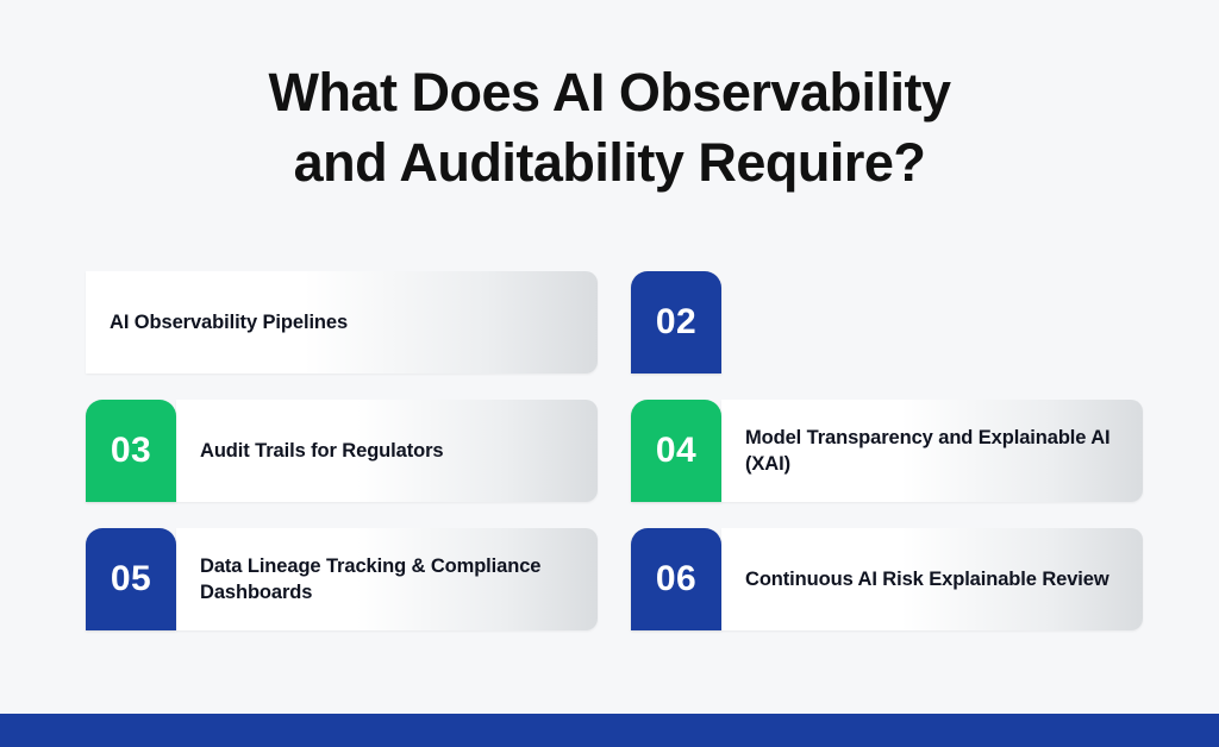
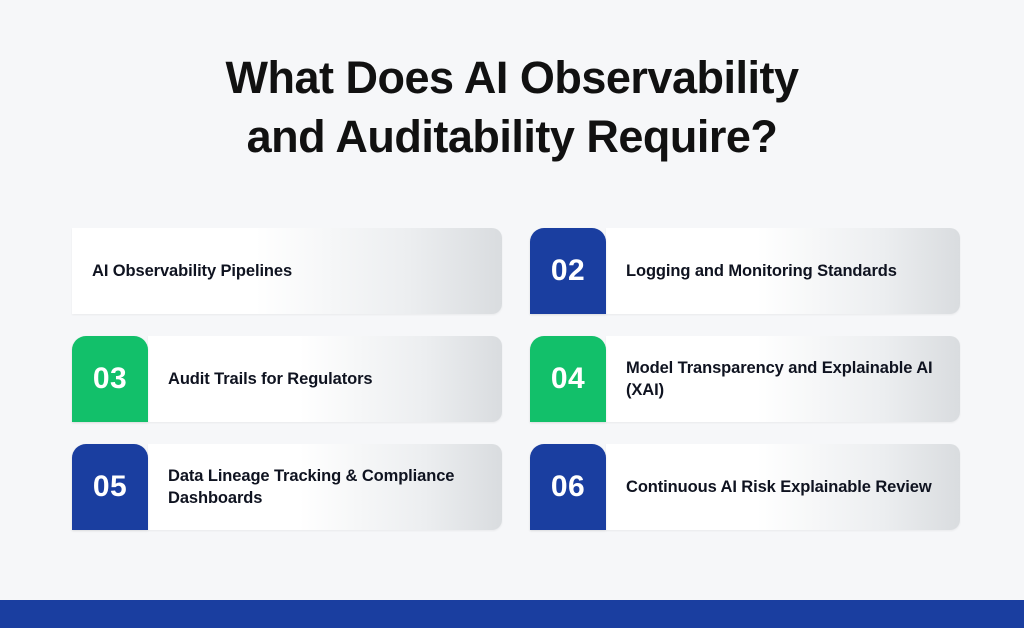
  What Does AI Observability
  and Auditability Require?
  AI Observability Pipelines
  02
+ Logging and Monitoring Standards
  03
  Audit Trails for Regulators
  04
  Model Transparency and Explainable AI (XAI)
  05
  Data Lineage Tracking & Compliance Dashboards
  06
  Continuous AI Risk Explainable Review
